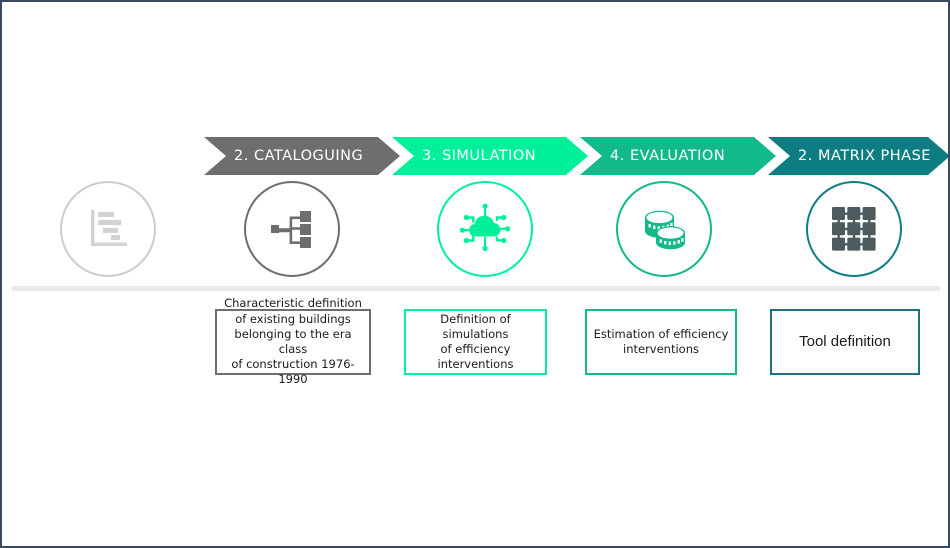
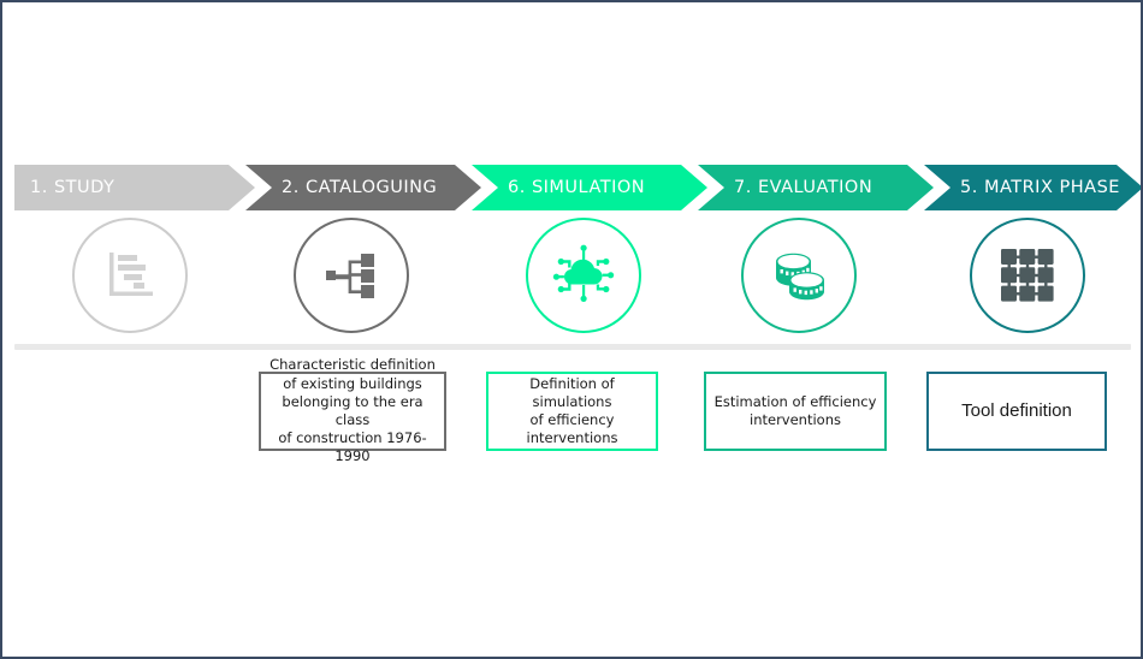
+ 1. STUDY
  2. CATALOGUING
- 3. SIMULATION
+ 6. SIMULATION
- 4. EVALUATION
+ 7. EVALUATION
- 2. MATRIX PHASE
+ 5. MATRIX PHASE
  Characteristic definition
  of existing buildings
  belonging to the era class
  of construction 1976-1990
  Definition of simulations
  of efficiency interventions
  Estimation of efficiency
  interventions
  Tool definition
